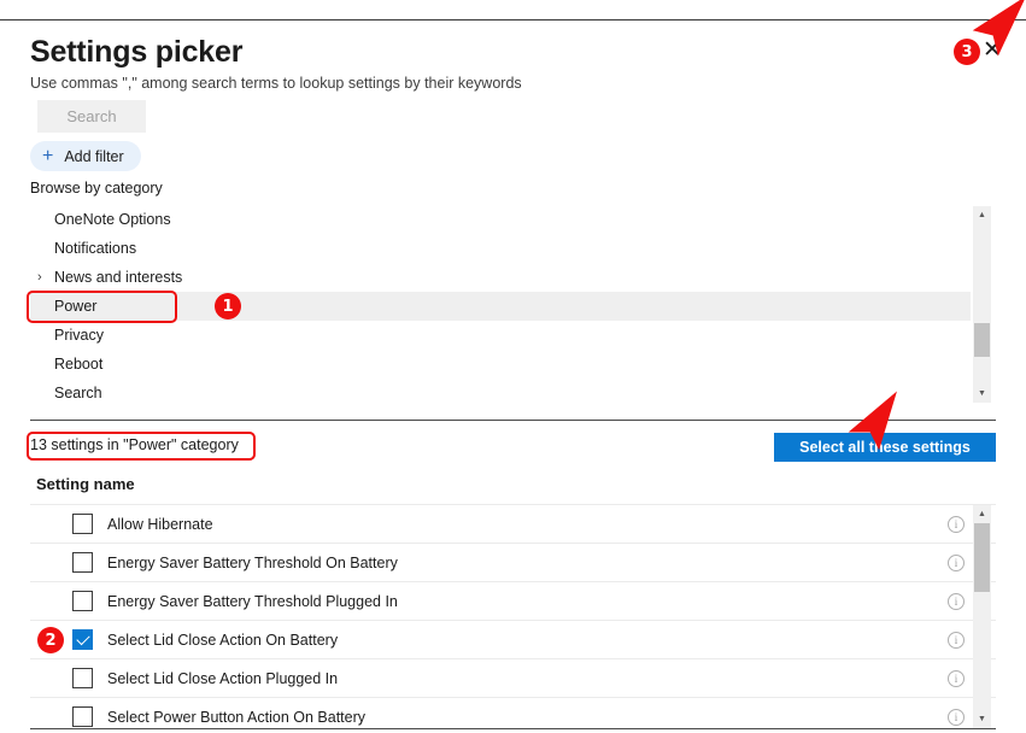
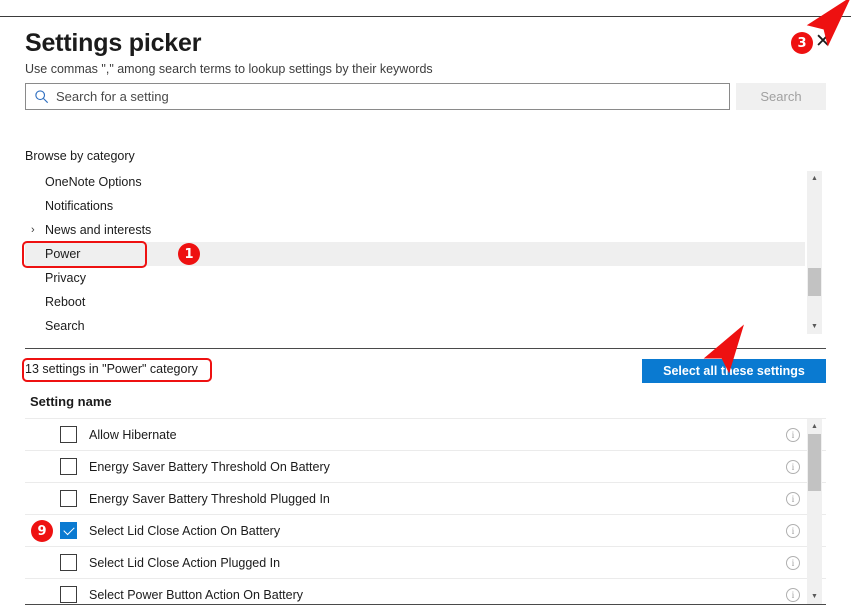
  Settings picker
  Use commas "," among search terms to lookup settings by their keywords
  ✕
+ Search for a setting
  Search
- +
- Add filter
  Browse by category
  OneNote Options
  Notifications
  ›
  News and interests
  Power
  Privacy
  Reboot
  Search
  13 settings in "Power" category
  Select all tese settings
  Setting name
  Allow Hibernate
  i
  Energy Saver Battery Threshold On Battery
  i
  Energy Saver Battery Threshold Plugged In
  i
  Select Lid Close Action On Battery
  i
  Select Lid Close Action Plugged In
  i
  Select Power Button Action On Battery
  i
  1
- 2
+ 9
  3
